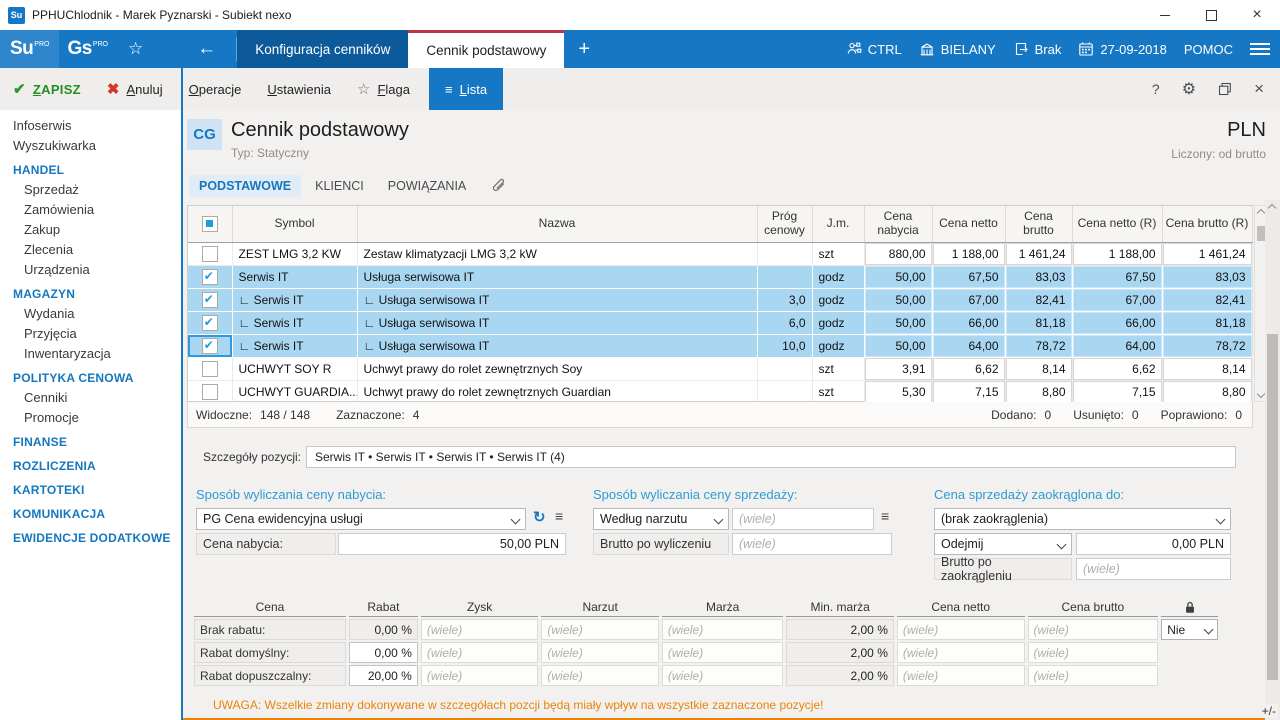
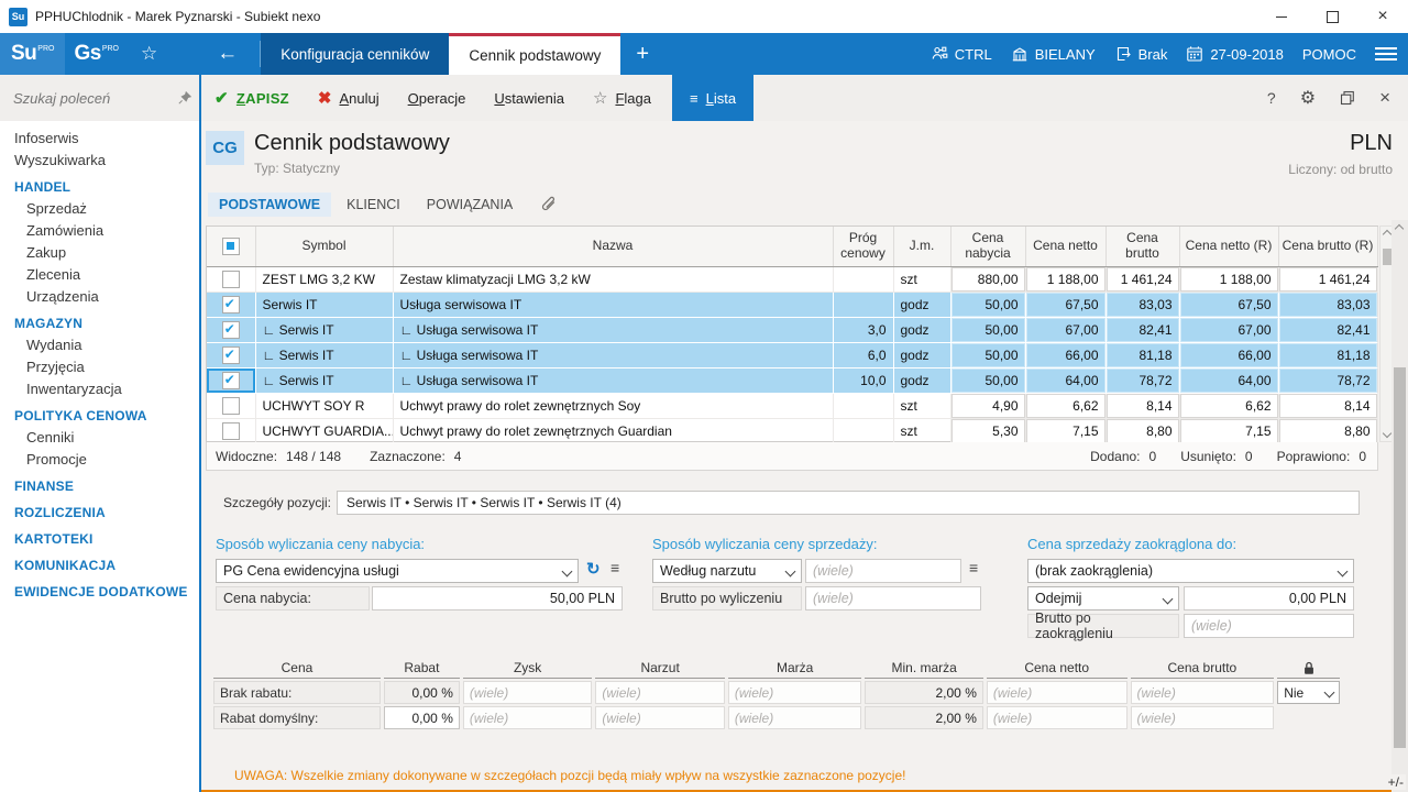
  Su
  PPHUChlodnik - Marek Pyznarski - Subiekt nexo
  ×
  Su
  Gs
  ☆
  ←
  Konfiguracja cenników
  Cennik podstawowy
  +
  CTRL
  BIELANY
  Brak
  27-09-2018
  POMOC
+ Szukaj poleceń
  ✔
  ZAPISZ
  ✖
  Anuluj
  Operacje
  Ustawienia
  ☆
  Flaga
  ≡
  Lista
  ?
  ⚙
  ×
  Infoserwis
  Wyszukiwarka
  HANDEL
  Sprzedaż
  Zamówienia
  Zakup
  Zlecenia
  Urządzenia
  MAGAZYN
  Wydania
  Przyjęcia
  Inwentaryzacja
  POLITYKA CENOWA
  Cenniki
  Promocje
  FINANSE
  ROZLICZENIA
  KARTOTEKI
  KOMUNIKACJA
  EWIDENCJE DODATKOWE
  CG
  Cennik podstawowy
  Typ: Statyczny
  PLN
  Liczony: od brutto
  PODSTAWOWE
  KLIENCI
  POWIĄZANIA
  	Symbol	Nazwa	Próg cenowy	J.m.	Cena nabycia	Cena netto	Cena brutto	Cena netto (R)	Cena brutto (R)
  	ZEST LMG 3,2 KW	Zestaw klimatyzacji LMG 3,2 kW		szt	880,00	1 188,00	1 461,24	1 188,00	1 461,24
  	Serwis IT	Usługa serwisowa IT		godz	50,00	67,50	83,03	67,50	83,03
  	∟ Serwis IT	∟ Usługa serwisowa IT	3,0	godz	50,00	67,00	82,41	67,00	82,41
  	∟ Serwis IT	∟ Usługa serwisowa IT	6,0	godz	50,00	66,00	81,18	66,00	81,18
  	∟ Serwis IT	∟ Usługa serwisowa IT	10,0	godz	50,00	64,00	78,72	64,00	78,72
- 	UCHWYT SOY R	Uchwyt prawy do rolet zewnętrznych Soy		szt	3,91	6,62	8,14	6,62	8,14
+ 	UCHWYT SOY R	Uchwyt prawy do rolet zewnętrznych Soy		szt	4,90	6,62	8,14	6,62	8,14
  	UCHWYT GUARDIA..	Uchwyt prawy do rolet zewnętrznych Guardian		szt	5,30	7,15	8,80	7,15	8,80
  Widoczne:
  148 / 148
  Zaznaczone:
  4
  Dodano: 0
  Usunięto: 0
  Poprawiono: 0
  Szczegóły pozycji:
  Serwis IT • Serwis IT • Serwis IT • Serwis IT (4)
  Sposób wyliczania ceny nabycia:
  PG Cena ewidencyjna usługi
  ↻
  ≡
  Cena nabycia:
  50,00 PLN
  Sposób wyliczania ceny sprzedaży:
  Według narzutu
  (wiele)
  ≡
  Brutto po wyliczeniu
  (wiele)
  Cena sprzedaży zaokrąglona do:
  (brak zaokrąglenia)
  Odejmij
  0,00 PLN
  Brutto po zaokrągleniu
  (wiele)
  Cena	Rabat	Zysk	Narzut	Marża	Min. marża	Cena netto	Cena brutto
  Brak rabatu:	0,00 %	(wiele)	(wiele)	(wiele)	2,00 %	(wiele)	(wiele)	Nie
  Rabat domyślny:	0,00 %	(wiele)	(wiele)	(wiele)	2,00 %	(wiele)	(wiele)
- Rabat dopuszczalny:	20,00 %	(wiele)	(wiele)	(wiele)	2,00 %	(wiele)	(wiele)
  UWAGA: Wszelkie zmiany dokonywane w szczegółach pozcji będą miały wpływ na wszystkie zaznaczone pozycje!
  +/-
